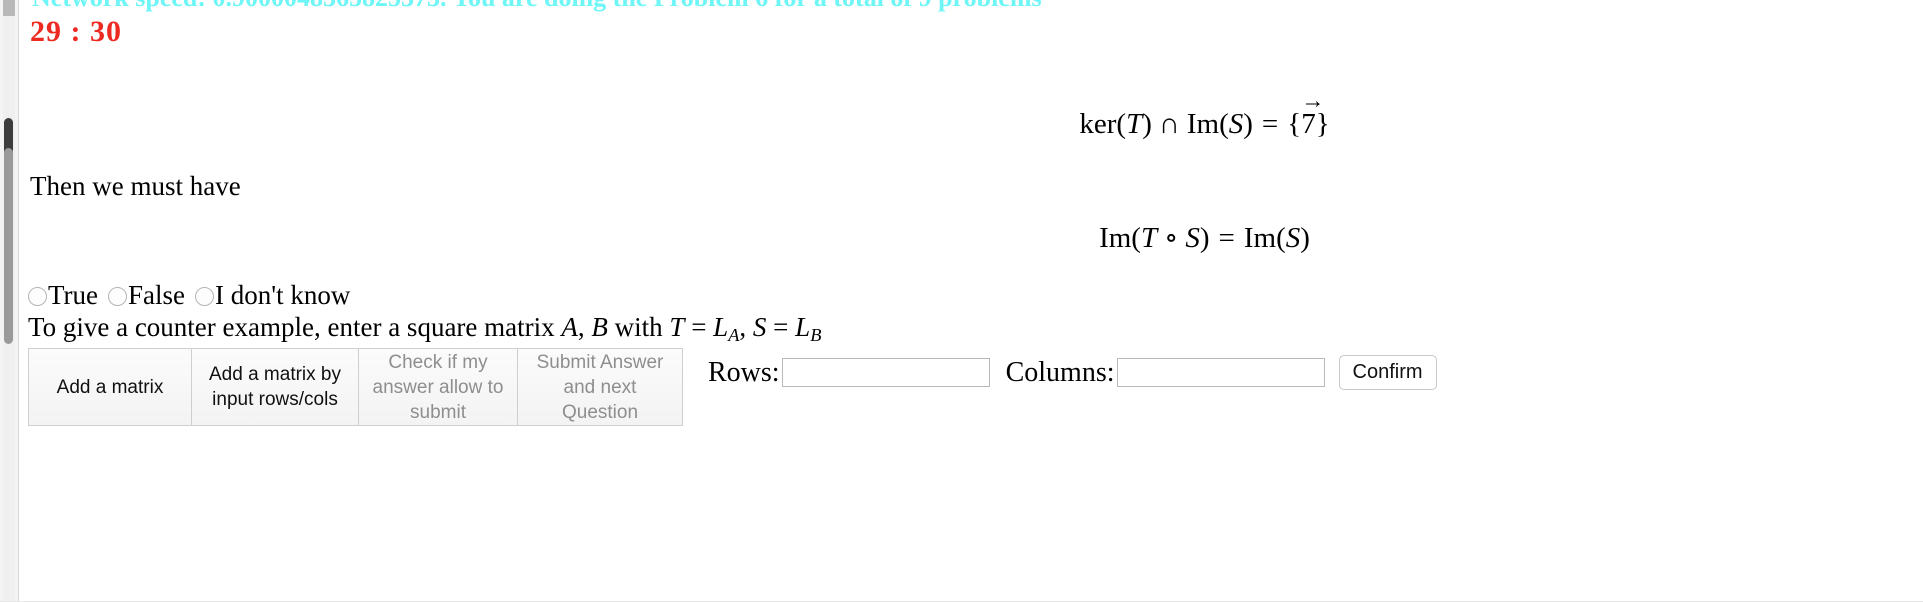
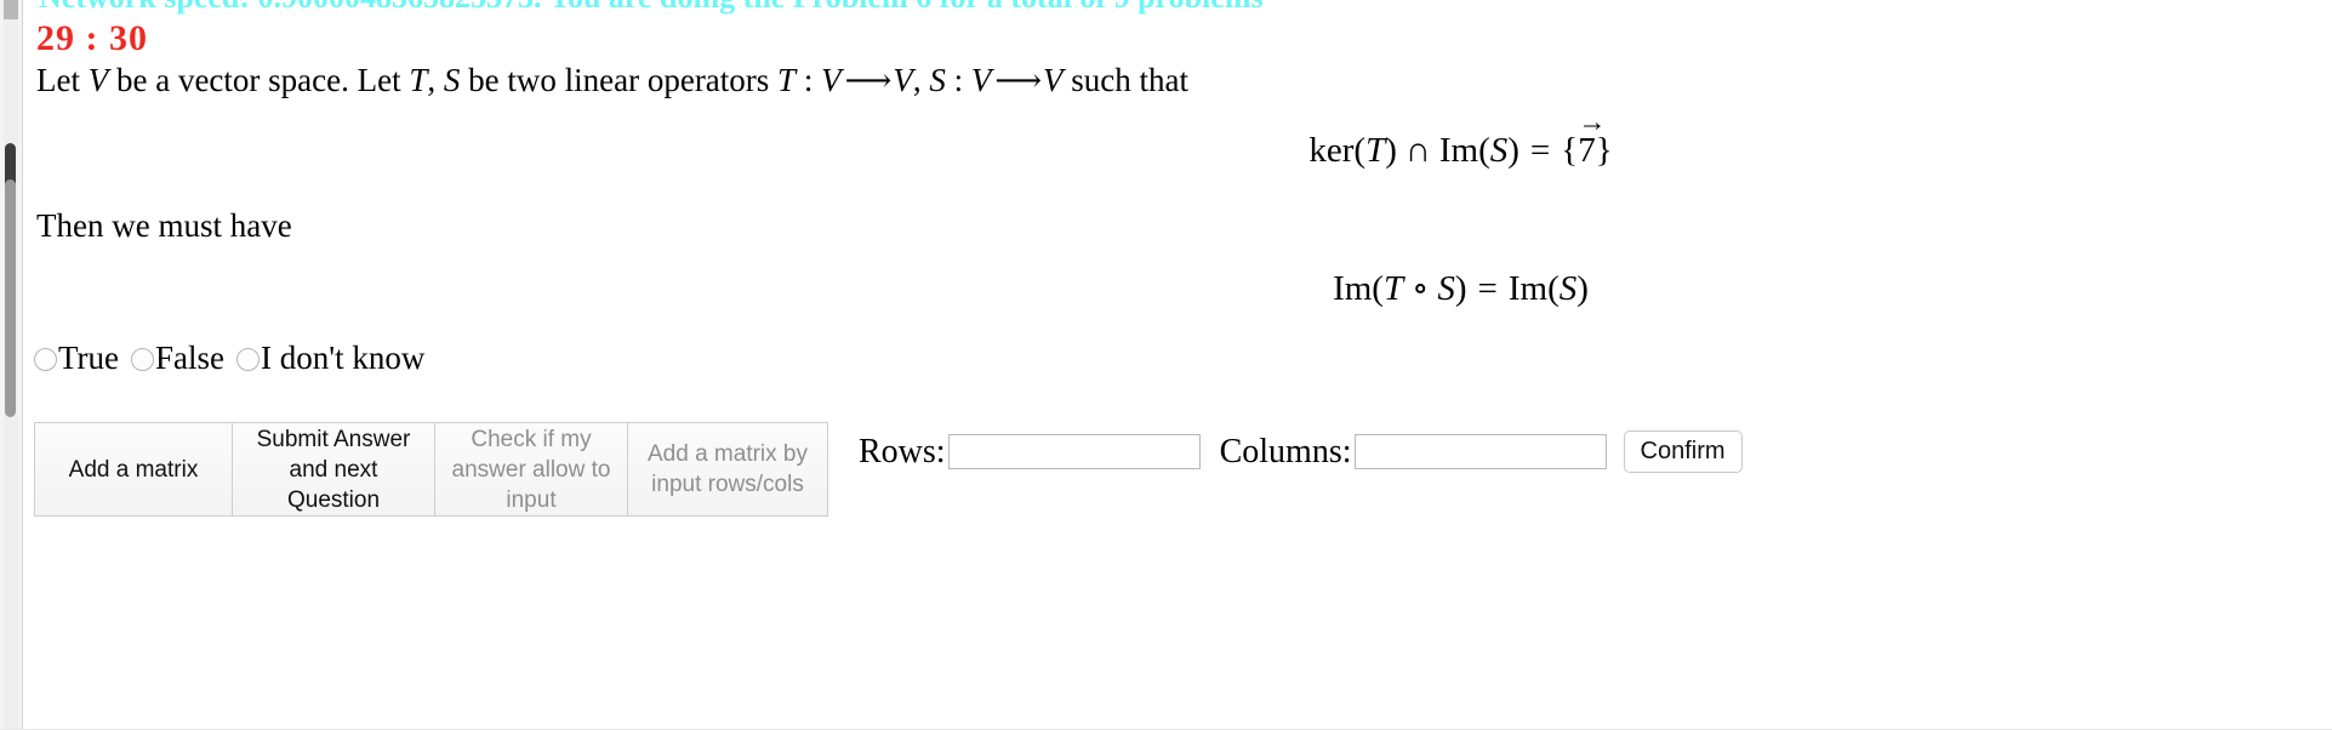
  29 : 30
+ Let V be a vector space. Let T, S be two linear operators T : V⟶V, S : V⟶V such that
  ker(T) ∩ Im(S) = {
  →
  7}
  Then we must have
  Im(T ∘ S) = Im(S)
  True False I don't know
- To give a counter example, enter a square matrix A, B with T = LA, S = LB
  Add a matrix
- Add a matrix by input rows/cols
+ Submit Answer and next Question
- Check if my answer allow to submit
+ Check if my answer allow to input
- Submit Answer and next Question
+ Add a matrix by input rows/cols
  Rows:
  Columns:
  Confirm
